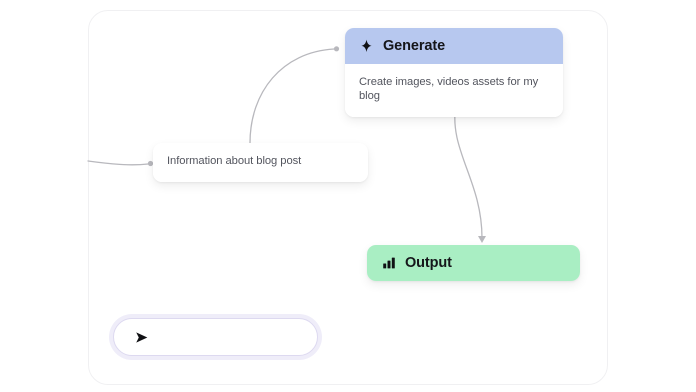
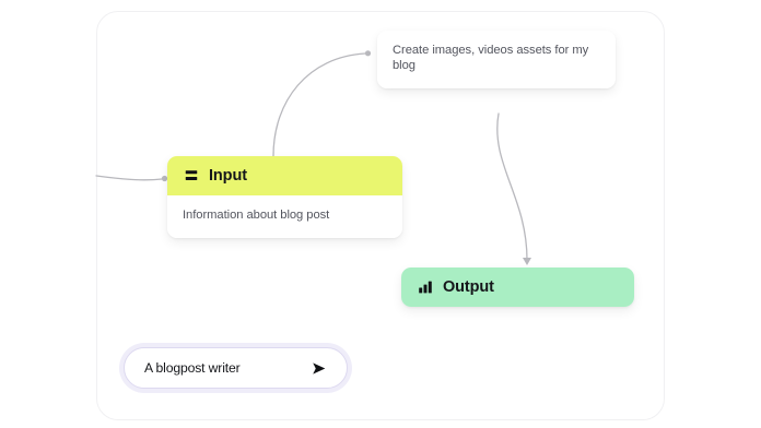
- Generate
  Create images, videos assets for my blog
+ Input
  Information about blog post
  Output
+ A blogpost writer
